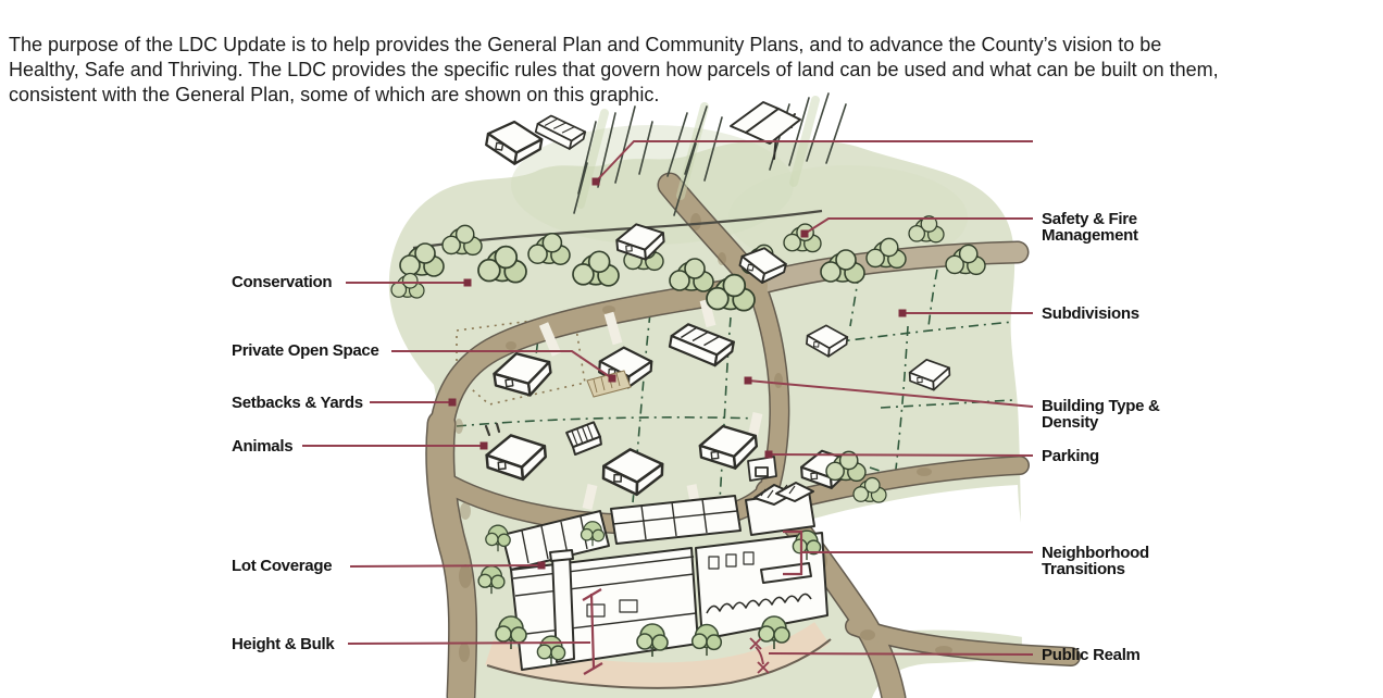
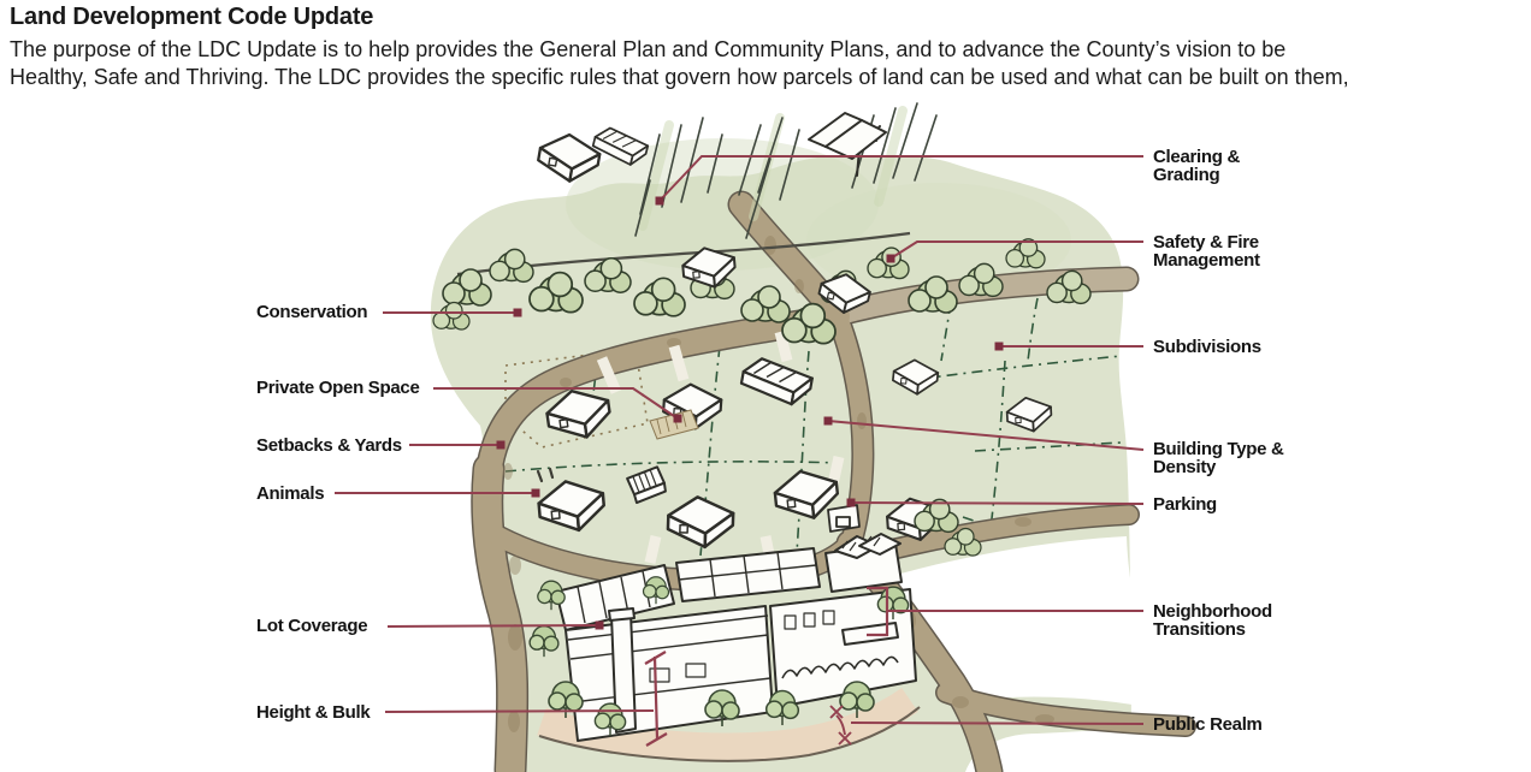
+ Land Development Code Update
  The purpose of the LDC Update is to help provides the General Plan and Community Plans, and to advance the County’s vision to be
  Healthy, Safe and Thriving. The LDC provides the specific rules that govern how parcels of land can be used and what can be built on them,
- consistent with the General Plan, some of which are shown on this graphic.
  Conservation
  Private Open Space
  Setbacks & Yards
  Animals
  Lot Coverage
  Height & Bulk
+ Clearing & Grading
  Safety & Fire Management
  Subdivisions
  Building Type & Density
  Parking
  Neighborhood Transitions
  Public Realm
